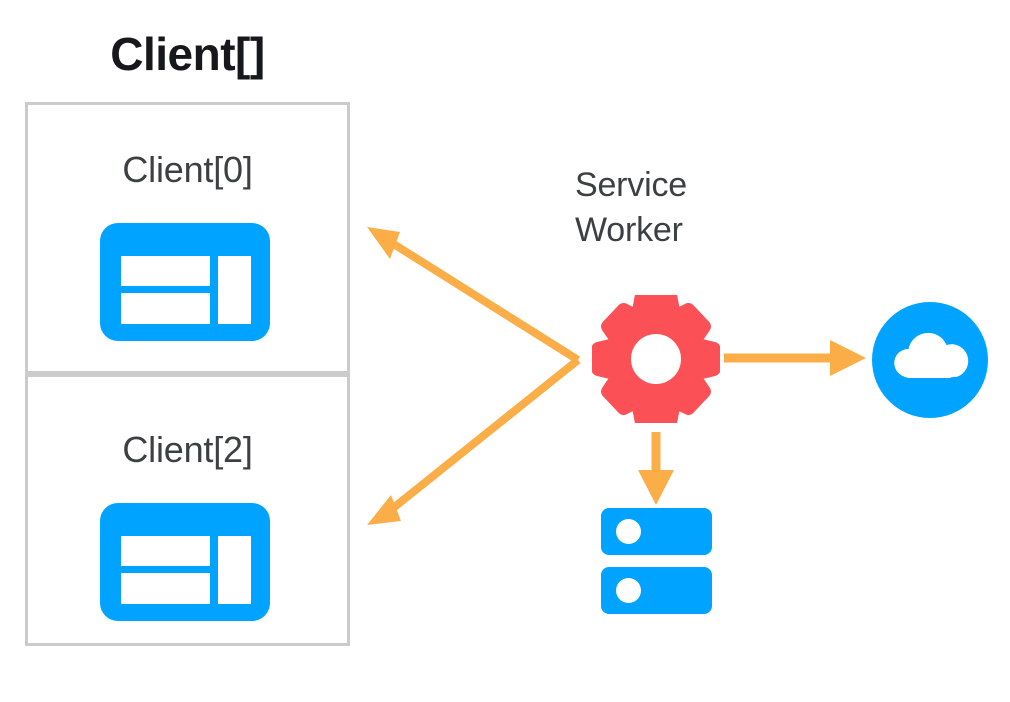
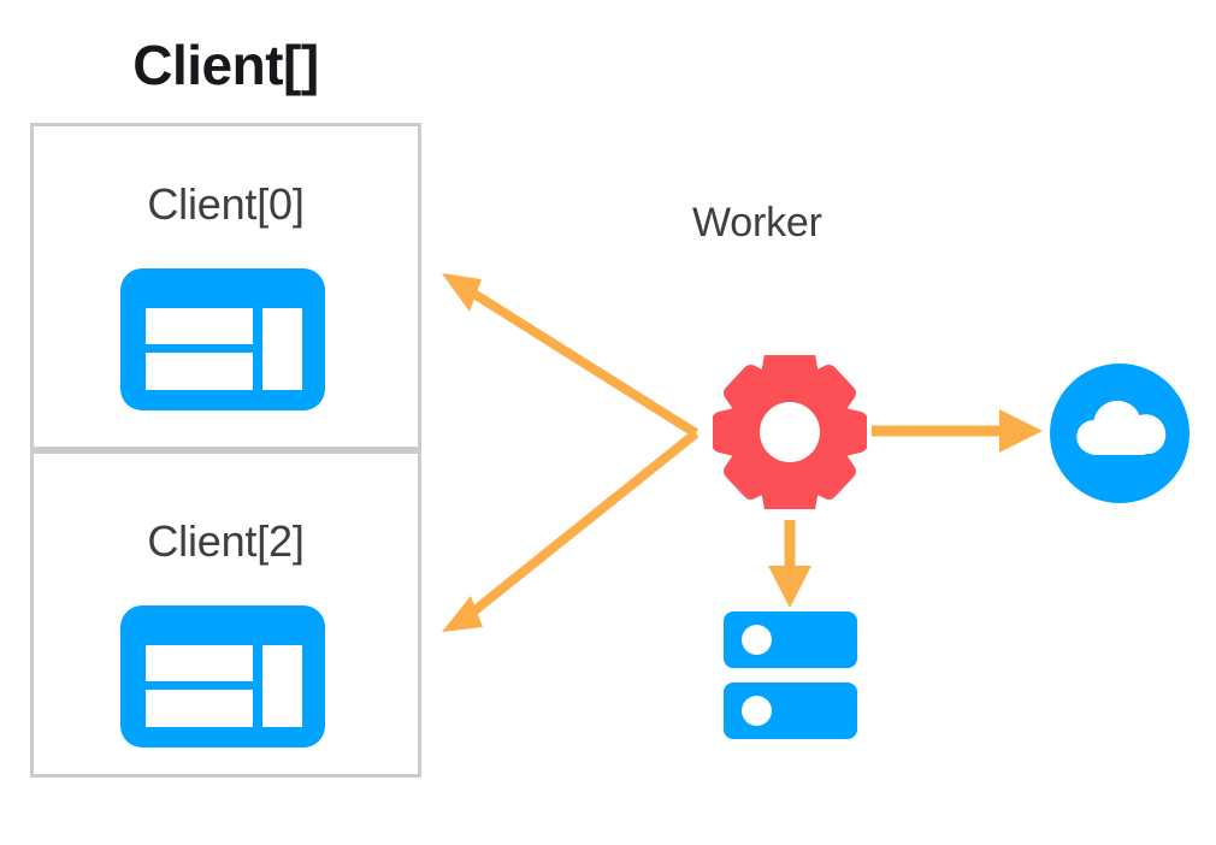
  Client[]
  Client[0]
  Client[2]
- Service
  Worker
